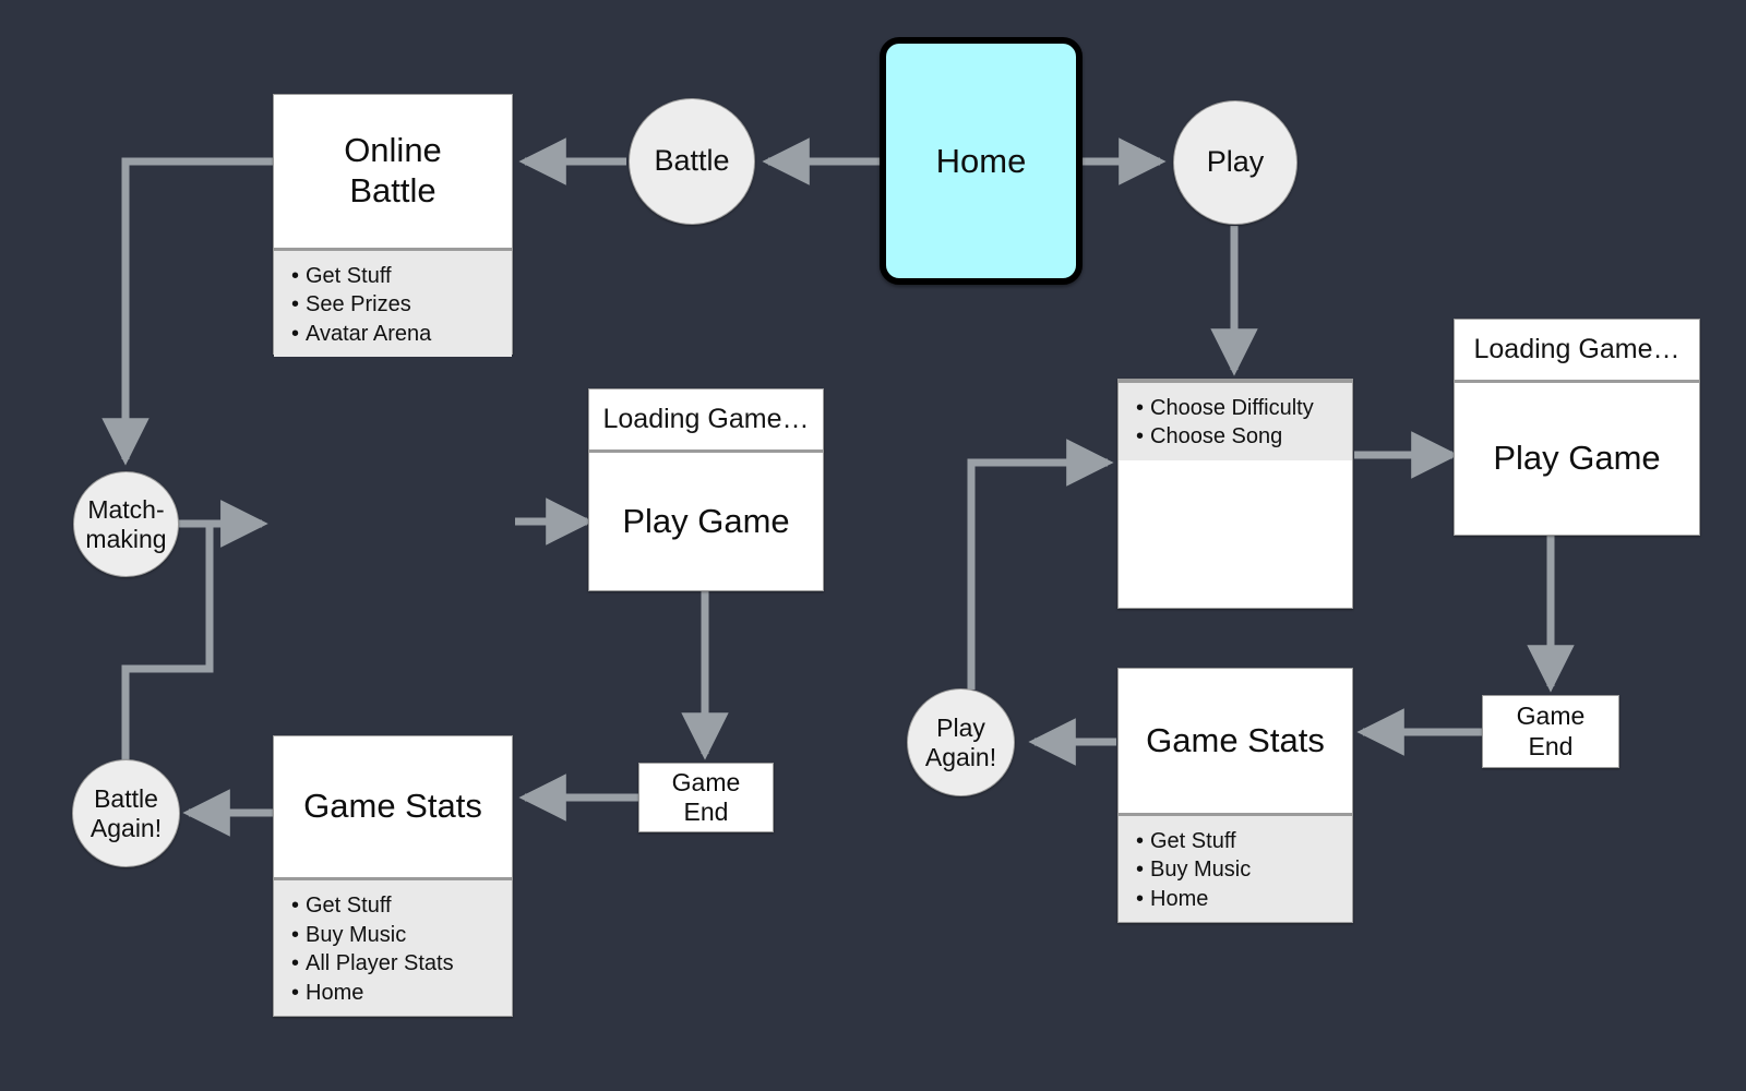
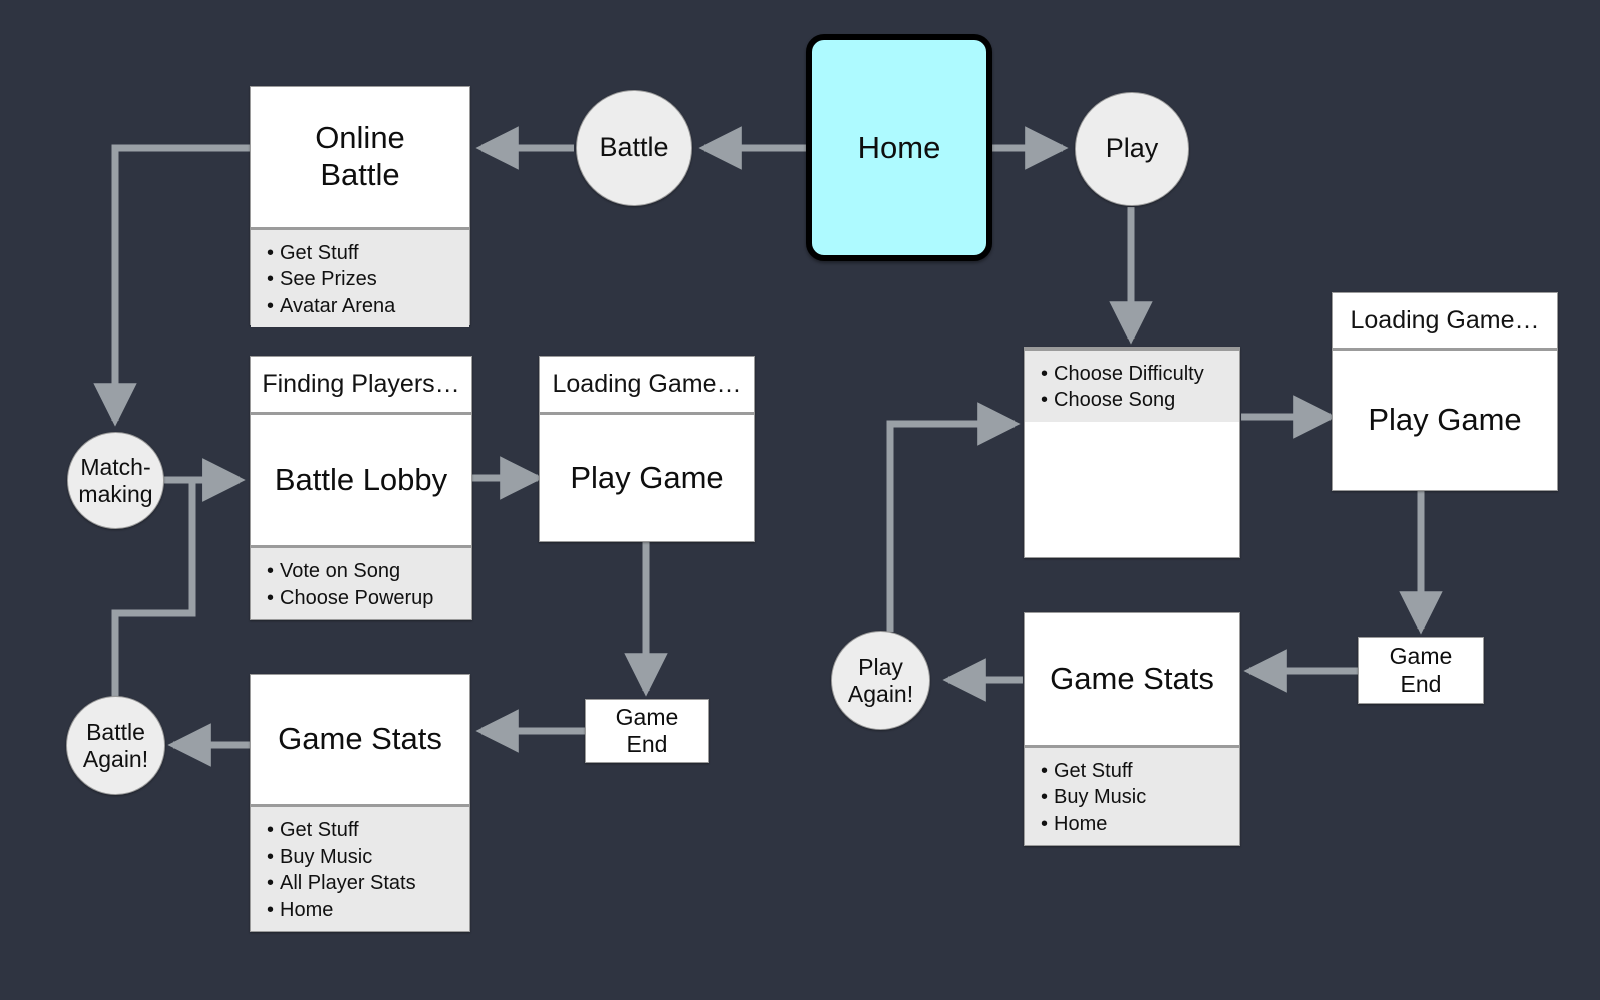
  Online
  Battle
  Get Stuff
  See Prizes
  Avatar Arena
  Battle
  Home
  Play
  Match-
  making
+ Finding Players…
+ Battle Lobby
+ Vote on Song
+ Choose Powerup
  Loading Game…
  Play Game
  Choose Difficulty
  Choose Song
  Loading Game…
  Play Game
  Game
  End
  Game
  End
  Game Stats
  Get Stuff
  Buy Music
  All Player Stats
  Home
  Game Stats
  Get Stuff
  Buy Music
  Home
  Battle
  Again!
  Play
  Again!
